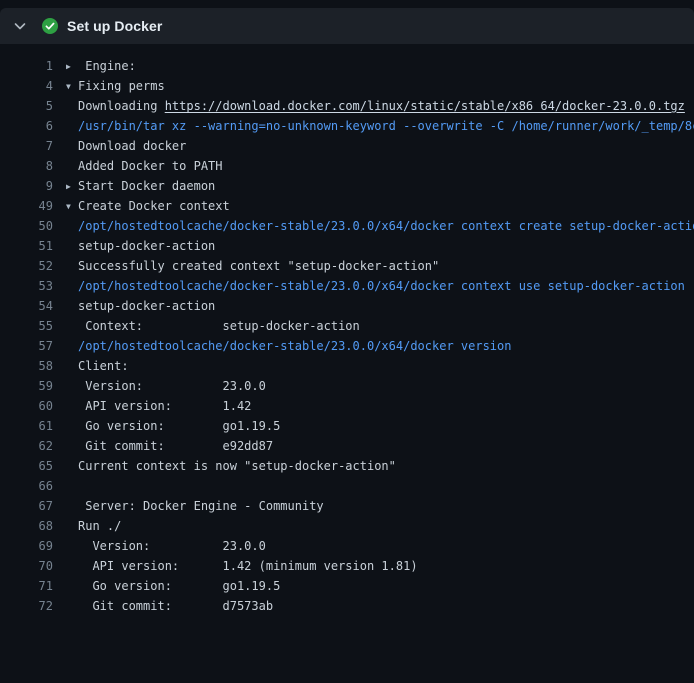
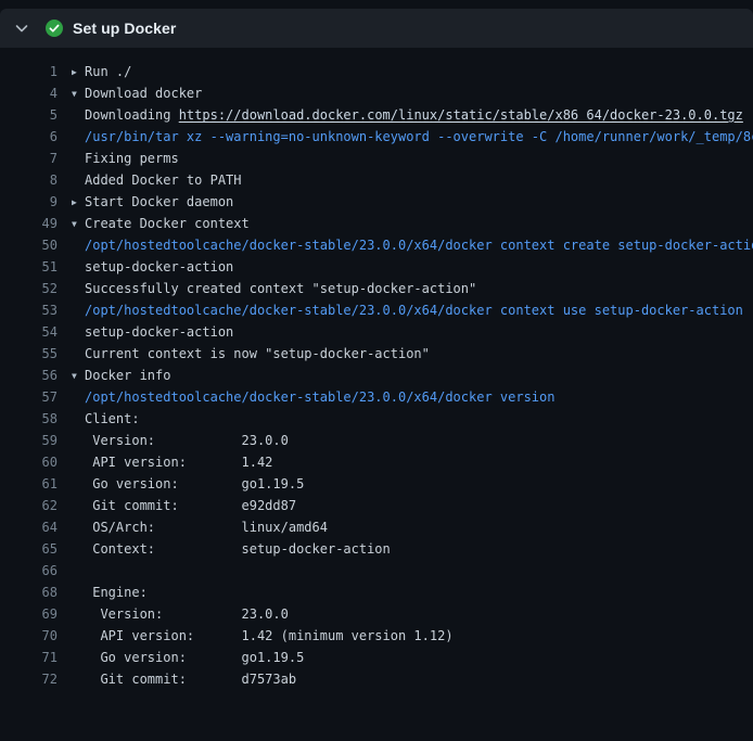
  Set up Docker
  1
- ▶ Engine:
+ ▶ Run ./
  4
- ▼ Fixing perms
+ ▼ Download docker
  5
  Downloading https://download.docker.com/linux/static/stable/x86_64/docker-23.0.0.tgz
  6
  /usr/bin/tar xz --warning=no-unknown-keyword --overwrite -C /home/runner/work/_temp/8
  7
- Download docker
+ Fixing perms
  8
  Added Docker to PATH
  9
  ▶ Start Docker daemon
  49
  ▼ Create Docker context
  50
  /opt/hostedtoolcache/docker-stable/23.0.0/x64/docker context create setup-docker-acti
  51
  setup-docker-action
  52
  Successfully created context "setup-docker-action"
  53
  /opt/hostedtoolcache/docker-stable/23.0.0/x64/docker context use setup-docker-action
  54
  setup-docker-action
  55
- Context: setup-docker-action
+ Current context is now "setup-docker-action"
+ 56
+ ▼ Docker info
  57
  /opt/hostedtoolcache/docker-stable/23.0.0/x64/docker version
  58
  Client:
  59
  Version: 23.0.0
  60
  API version: 1.42
  61
  Go version: go1.19.5
  62
  Git commit: e92dd87
+ 64
+ OS/Arch: linux/amd64
  65
- Current context is now "setup-docker-action"
+ Context: setup-docker-action
  66
- 67
- Server: Docker Engine - Community
  68
- Run ./
+ Engine:
  69
  Version: 23.0.0
  70
- API version: 1.42 (minimum version 1.81)
+ API version: 1.42 (minimum version 1.12)
  71
  Go version: go1.19.5
  72
  Git commit: d7573ab
